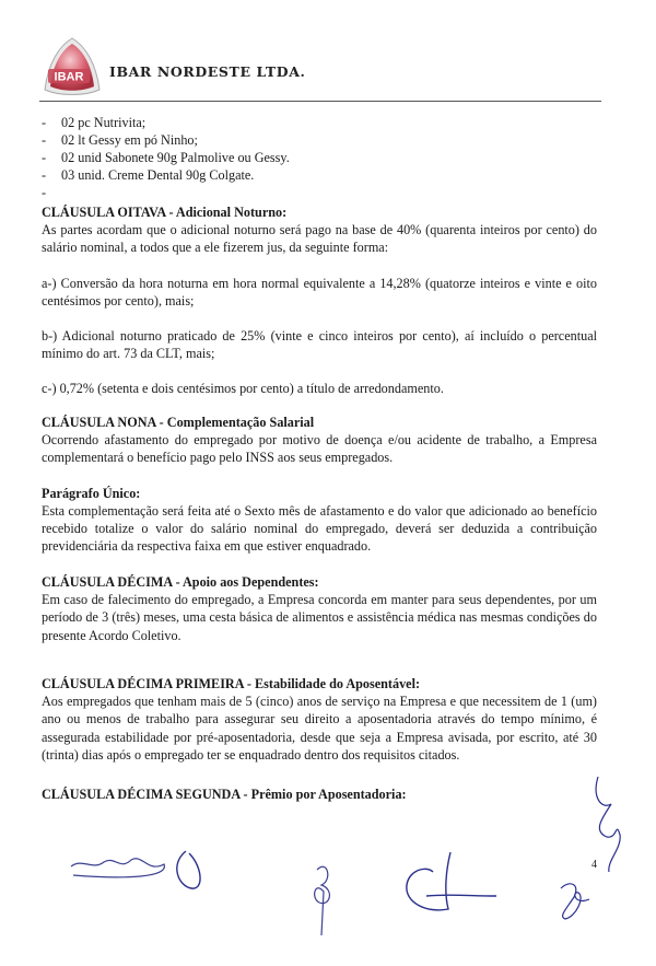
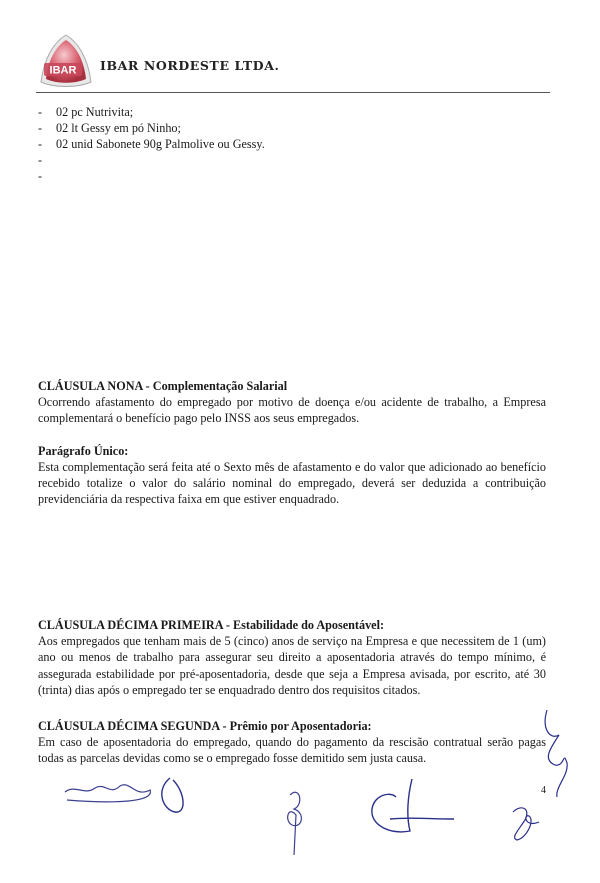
  IBAR
  IBAR NORDESTE LTDA.
  -
  02 pc Nutrivita;
  -
  02 lt Gessy em pó Ninho;
  -
  02 unid Sabonete 90g Palmolive ou Gessy.
  -
- 03 unid. Creme Dental 90g Colgate.
  -
- CLÁUSULA OITAVA - Adicional Noturno:
- As partes acordam que o adicional noturno será pago na base de 40% (quarenta inteiros por cento) do salário nominal, a todos que a ele fizerem jus, da seguinte forma:
- a-) Conversão da hora noturna em hora normal equivalente a 14,28% (quatorze inteiros e vinte e oito centésimos por cento), mais;
- b-) Adicional noturno praticado de 25% (vinte e cinco inteiros por cento), aí incluído o percentual mínimo do art. 73 da CLT, mais;
- c-) 0,72% (setenta e dois centésimos por cento) a título de arredondamento.
  CLÁUSULA NONA - Complementação Salarial
  Ocorrendo afastamento do empregado por motivo de doença e/ou acidente de trabalho, a Empresa complementará o benefício pago pelo INSS aos seus empregados.
  Parágrafo Único:
  Esta complementação será feita até o Sexto mês de afastamento e do valor que adicionado ao benefício recebido totalize o valor do salário nominal do empregado, deverá ser deduzida a contribuição previdenciária da respectiva faixa em que estiver enquadrado.
- CLÁUSULA DÉCIMA - Apoio aos Dependentes:
- Em caso de falecimento do empregado, a Empresa concorda em manter para seus dependentes, por um período de 3 (três) meses, uma cesta básica de alimentos e assistência médica nas mesmas condições do presente Acordo Coletivo.
  CLÁUSULA DÉCIMA PRIMEIRA - Estabilidade do Aposentável:
  Aos empregados que tenham mais de 5 (cinco) anos de serviço na Empresa e que necessitem de 1 (um) ano ou menos de trabalho para assegurar seu direito a aposentadoria através do tempo mínimo, é assegurada estabilidade por pré-aposentadoria, desde que seja a Empresa avisada, por escrito, até 30 (trinta) dias após o empregado ter se enquadrado dentro dos requisitos citados.
  CLÁUSULA DÉCIMA SEGUNDA - Prêmio por Aposentadoria:
+ Em caso de aposentadoria do empregado, quando do pagamento da rescisão contratual serão pagas todas as parcelas devidas como se o empregado fosse demitido sem justa causa.
  4
